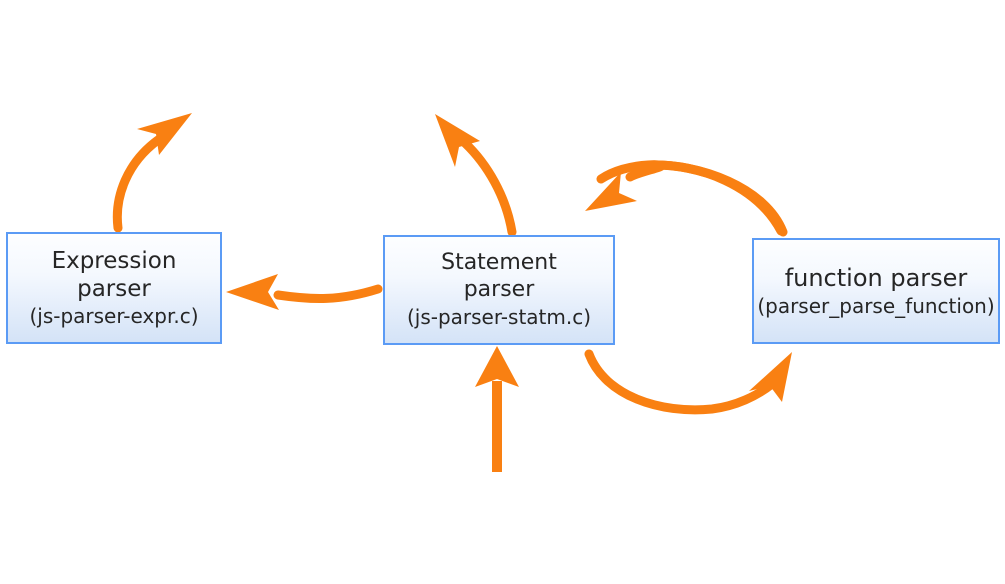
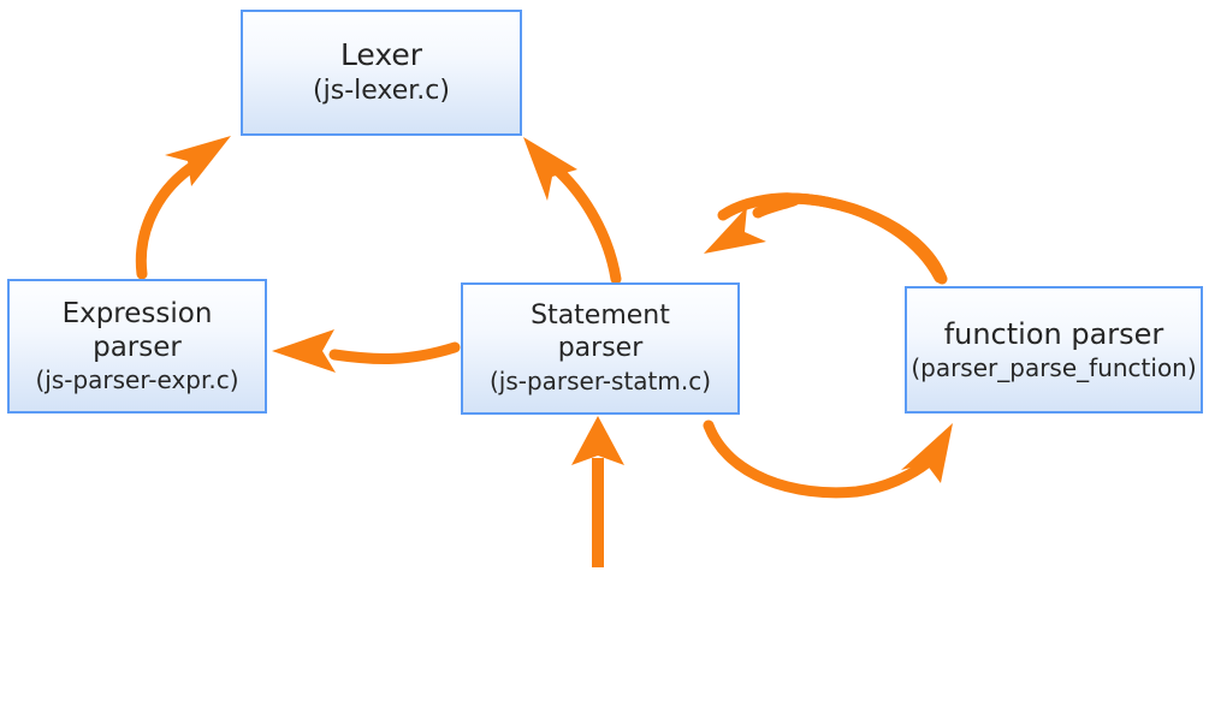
+ Lexer
+ (js-lexer.c)
  Expression
  parser
  (js-parser-expr.c)
  Statement
  parser
  (js-parser-statm.c)
  function parser
  (parser_parse_function)
